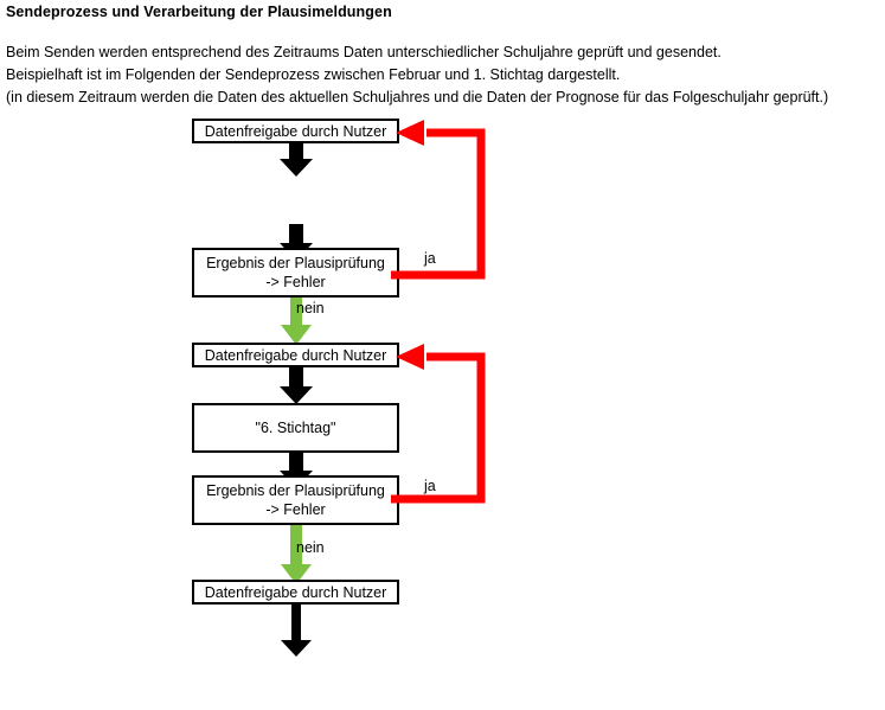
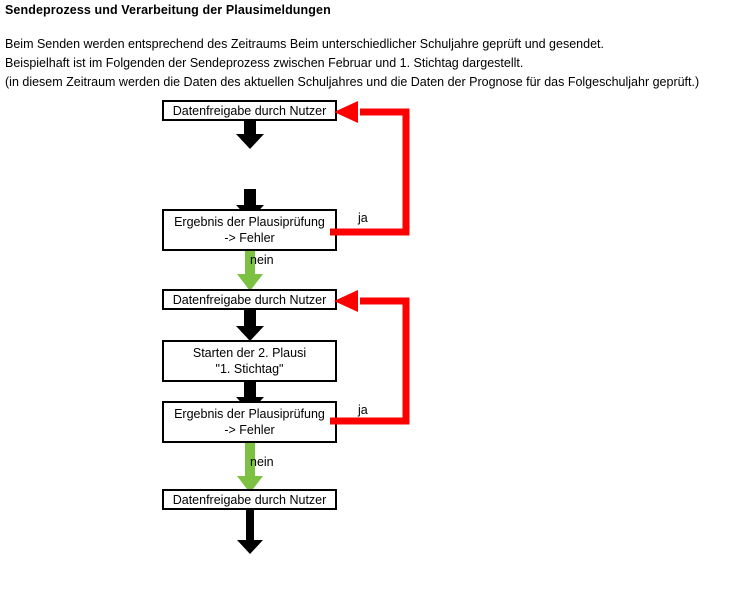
  Sendeprozess und Verarbeitung der Plausimeldungen
- Beim Senden werden entsprechend des Zeitraums Daten unterschiedlicher Schuljahre geprüft und gesendet.
+ Beim Senden werden entsprechend des Zeitraums Beim unterschiedlicher Schuljahre geprüft und gesendet.
  Beispielhaft ist im Folgenden der Sendeprozess zwischen Februar und 1. Stichtag dargestellt.
  (in diesem Zeitraum werden die Daten des aktuellen Schuljahres und die Daten der Prognose für das Folgeschuljahr geprüft.)
  Datenfreigabe durch Nutzer
  Ergebnis der Plausiprüfung
  -> Fehler
  Datenfreigabe durch Nutzer
+ Starten der 2. Plausi
- "6. Stichtag"
+ "1. Stichtag"
  Ergebnis der Plausiprüfung
  -> Fehler
  Datenfreigabe durch Nutzer
  ja
  nein
  ja
  nein
